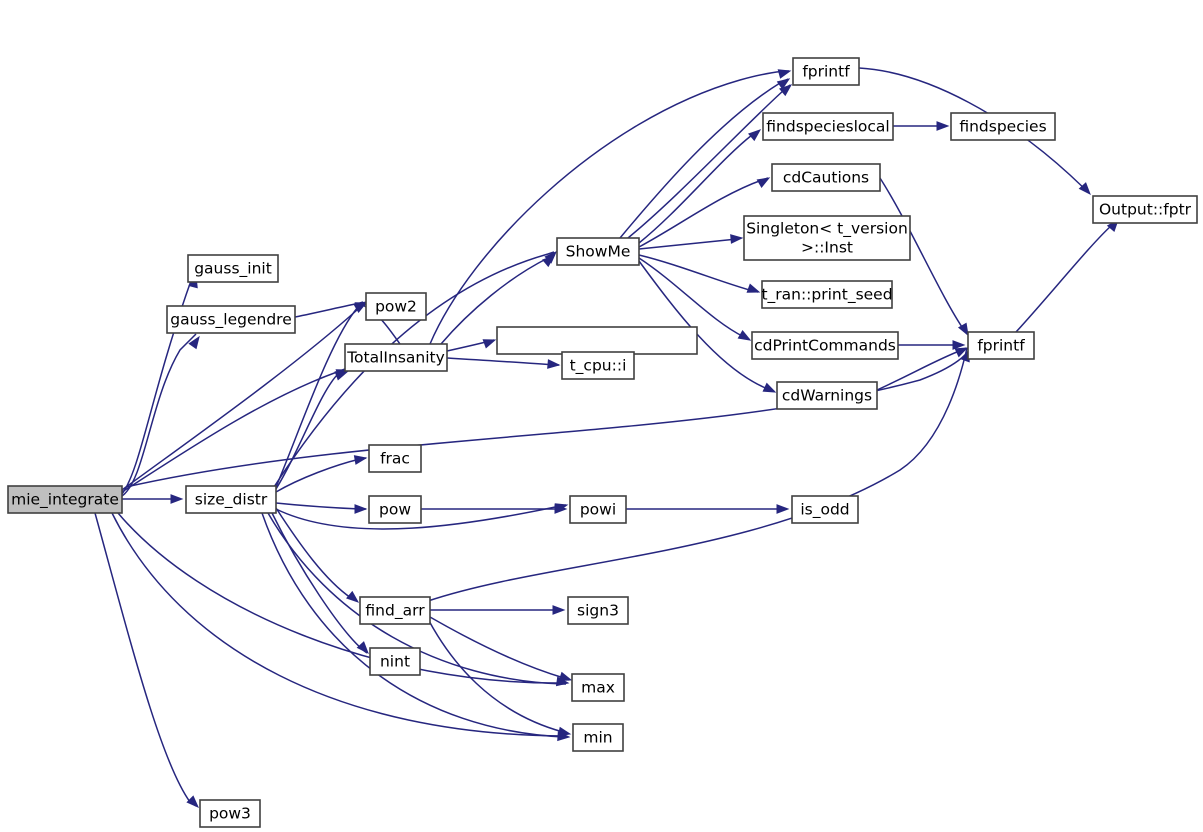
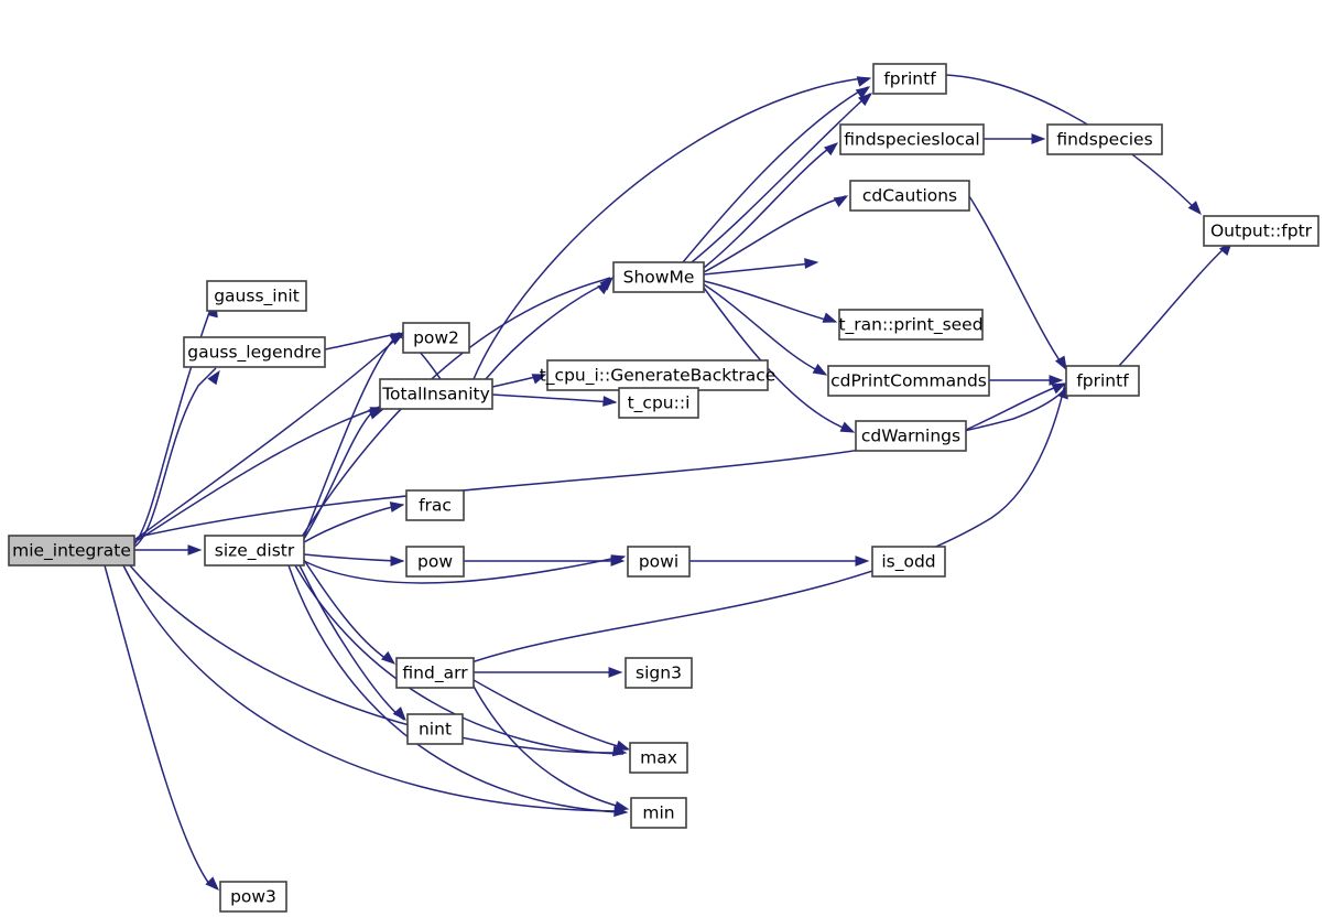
  mie_integrate
  gauss_init
  gauss_legendre
  size_distr
  pow3
  pow2
  TotalInsanity
  frac
  pow
  find_arr
  nint
+ t_cpu_i::GenerateBacktrace
  t_cpu::i
  ShowMe
  powi
  sign3
  max
  min
  is_odd
  fprintf
  findspecieslocal
  cdCautions
- Singleton< t_version >::Inst
  t_ran::print_seed
  cdPrintCommands
  cdWarnings
  findspecies
  Output::fptr
  fprintf
